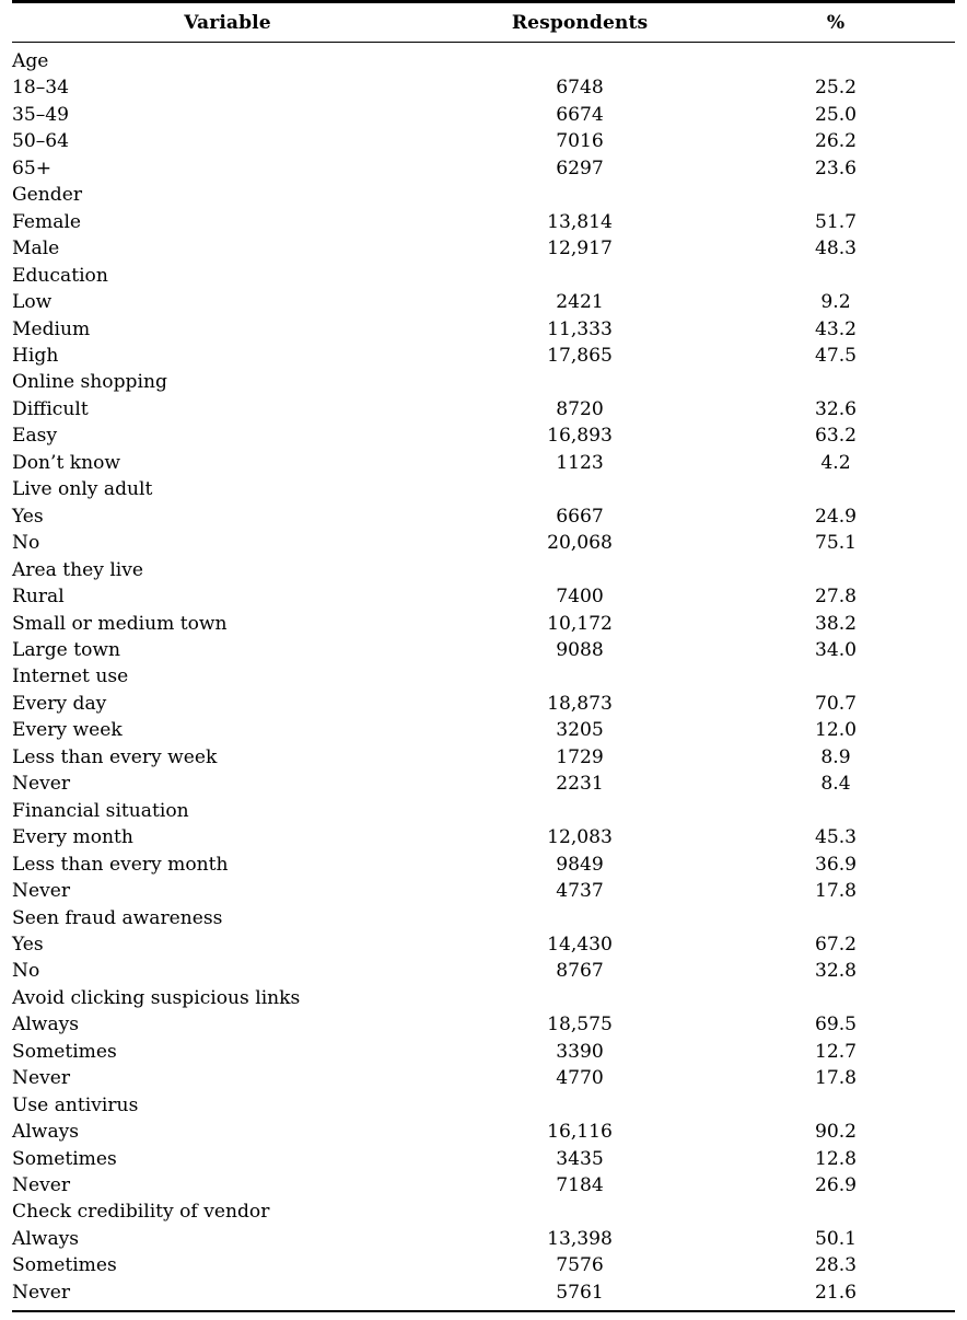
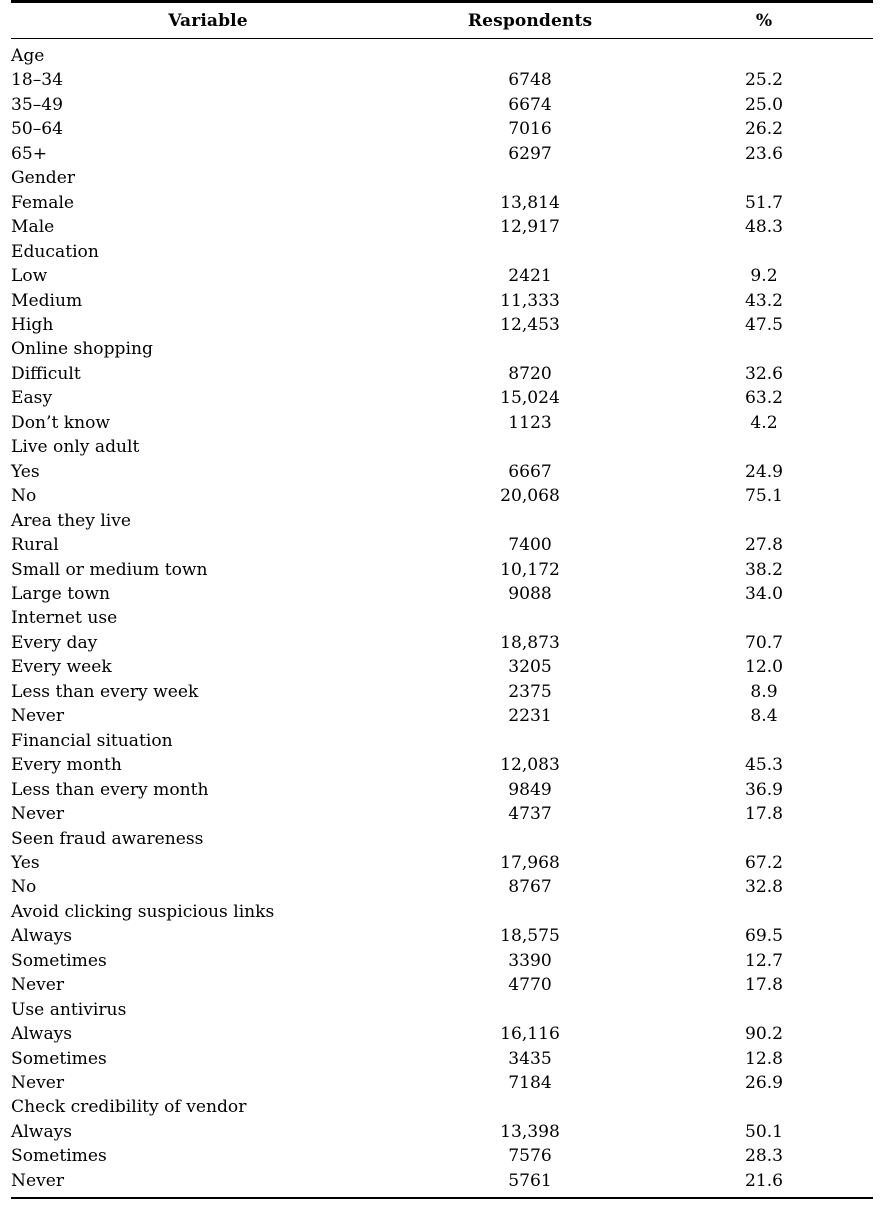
  Variable	Respondents	%
  Age
  18–34	6748	25.2
  35–49	6674	25.0
  50–64	7016	26.2
  65+	6297	23.6
  Gender
  Female	13,814	51.7
  Male	12,917	48.3
  Education
  Low	2421	9.2
  Medium	11,333	43.2
- High	17,865	47.5
+ High	12,453	47.5
  Online shopping
  Difficult	8720	32.6
- Easy	16,893	63.2
+ Easy	15,024	63.2
  Don’t know	1123	4.2
  Live only adult
  Yes	6667	24.9
  No	20,068	75.1
  Area they live
  Rural	7400	27.8
  Small or medium town	10,172	38.2
  Large town	9088	34.0
  Internet use
  Every day	18,873	70.7
  Every week	3205	12.0
- Less than every week	1729	8.9
+ Less than every week	2375	8.9
  Never	2231	8.4
  Financial situation
  Every month	12,083	45.3
  Less than every month	9849	36.9
  Never	4737	17.8
  Seen fraud awareness
- Yes	14,430	67.2
+ Yes	17,968	67.2
  No	8767	32.8
  Avoid clicking suspicious links
  Always	18,575	69.5
  Sometimes	3390	12.7
  Never	4770	17.8
  Use antivirus
  Always	16,116	90.2
  Sometimes	3435	12.8
  Never	7184	26.9
  Check credibility of vendor
  Always	13,398	50.1
  Sometimes	7576	28.3
  Never	5761	21.6
